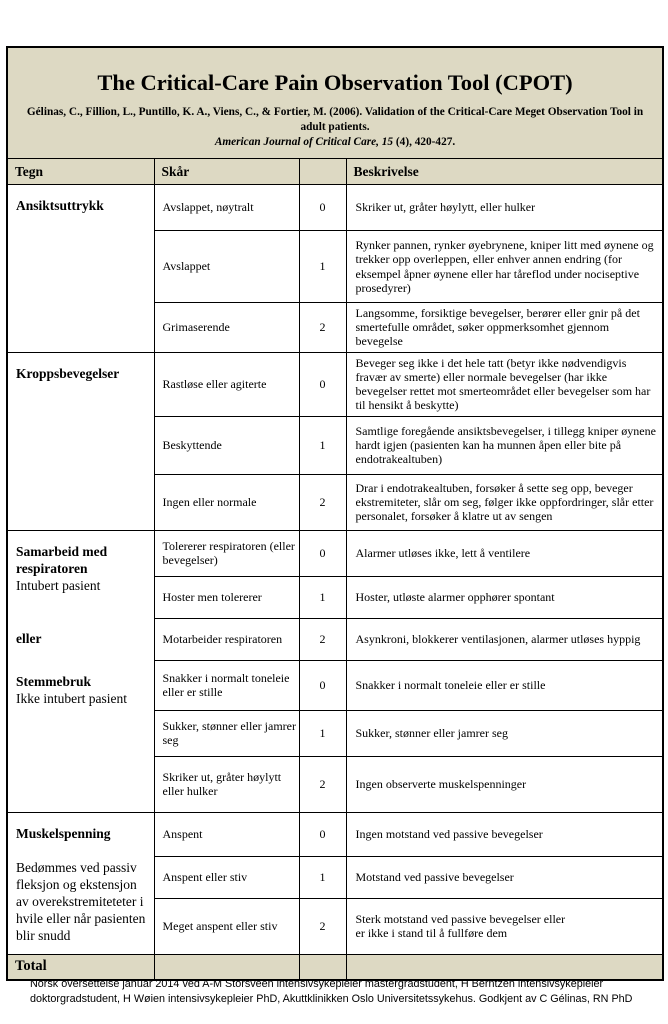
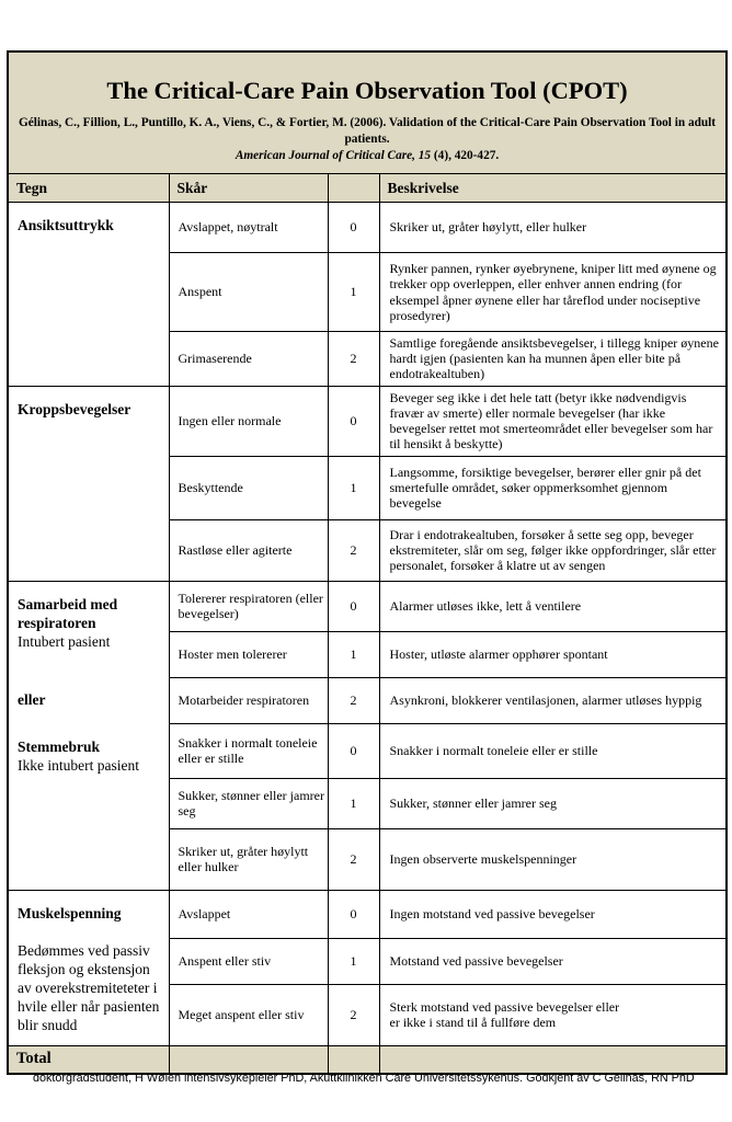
- The Critical-Care Pain Observation Tool (CPOT) Gélinas, C., Fillion, L., Puntillo, K. A., Viens, C., & Fortier, M. (2006). Validation of the Critical-Care Meget Observation Tool in adult patients. American Journal of Critical Care, 15 (4), 420-427.
+ The Critical-Care Pain Observation Tool (CPOT) Gélinas, C., Fillion, L., Puntillo, K. A., Viens, C., & Fortier, M. (2006). Validation of the Critical-Care Pain Observation Tool in adult patients. American Journal of Critical Care, 15 (4), 420-427.
  Tegn	Skår		Beskrivelse
  Ansiktsuttrykk	Avslappet, nøytralt	0	Skriker ut, gråter høylytt, eller hulker
- Avslappet	1	Rynker pannen, rynker øyebrynene, kniper litt med øynene og trekker opp overleppen, eller enhver annen endring (for eksempel åpner øynene eller har tåreflod under nociseptive prosedyrer)
+ Anspent	1	Rynker pannen, rynker øyebrynene, kniper litt med øynene og trekker opp overleppen, eller enhver annen endring (for eksempel åpner øynene eller har tåreflod under nociseptive prosedyrer)
- Grimaserende	2	Langsomme, forsiktige bevegelser, berører eller gnir på det smertefulle området, søker oppmerksomhet gjennom bevegelse
+ Grimaserende	2	Samtlige foregående ansiktsbevegelser, i tillegg kniper øynene hardt igjen (pasienten kan ha munnen åpen eller bite på endotrakealtuben)
- Kroppsbevegelser	Rastløse eller agiterte	0	Beveger seg ikke i det hele tatt (betyr ikke nødvendigvis fravær av smerte) eller normale bevegelser (har ikke bevegelser rettet mot smerteområdet eller bevegelser som har til hensikt å beskytte)
+ Kroppsbevegelser	Ingen eller normale	0	Beveger seg ikke i det hele tatt (betyr ikke nødvendigvis fravær av smerte) eller normale bevegelser (har ikke bevegelser rettet mot smerteområdet eller bevegelser som har til hensikt å beskytte)
- Beskyttende	1	Samtlige foregående ansiktsbevegelser, i tillegg kniper øynene hardt igjen (pasienten kan ha munnen åpen eller bite på endotrakealtuben)
+ Beskyttende	1	Langsomme, forsiktige bevegelser, berører eller gnir på det smertefulle området, søker oppmerksomhet gjennom bevegelse
- Ingen eller normale	2	Drar i endotrakealtuben, forsøker å sette seg opp, beveger ekstremiteter, slår om seg, følger ikke oppfordringer, slår etter personalet, forsøker å klatre ut av sengen
+ Rastløse eller agiterte	2	Drar i endotrakealtuben, forsøker å sette seg opp, beveger ekstremiteter, slår om seg, følger ikke oppfordringer, slår etter personalet, forsøker å klatre ut av sengen
  Samarbeid med respiratoren Intubert pasient eller Stemmebruk Ikke intubert pasient	Tolererer respiratoren (eller bevegelser)	0	Alarmer utløses ikke, lett å ventilere
  Hoster men tolererer	1	Hoster, utløste alarmer opphører spontant
  Motarbeider respiratoren	2	Asynkroni, blokkerer ventilasjonen, alarmer utløses hyppig
  Snakker i normalt toneleie eller er stille	0	Snakker i normalt toneleie eller er stille
  Sukker, stønner eller jamrer seg	1	Sukker, stønner eller jamrer seg
  Skriker ut, gråter høylytt eller hulker	2	Ingen observerte muskelspenninger
- Muskelspenning Bedømmes ved passiv fleksjon og ekstensjon av overekstremiteteter i hvile eller når pasienten blir snudd	Anspent	0	Ingen motstand ved passive bevegelser
+ Muskelspenning Bedømmes ved passiv fleksjon og ekstensjon av overekstremiteteter i hvile eller når pasienten blir snudd	Avslappet	0	Ingen motstand ved passive bevegelser
  Anspent eller stiv	1	Motstand ved passive bevegelser
  Meget anspent eller stiv	2	Sterk motstand ved passive bevegelser eller er ikke i stand til å fullføre dem
  Total
- Norsk oversettelse januar 2014 ved A-M Storsveen intensivsykepleier mastergradstudent, H Berntzen intensivsykepleier
- doktorgradstudent, H Wøien intensivsykepleier PhD, Akuttklinikken Oslo Universitetssykehus. Godkjent av C Gélinas, RN PhD
+ doktorgradstudent, H Wøien intensivsykepleier PhD, Akuttklinikken Care Universitetssykehus. Godkjent av C Gélinas, RN PhD
